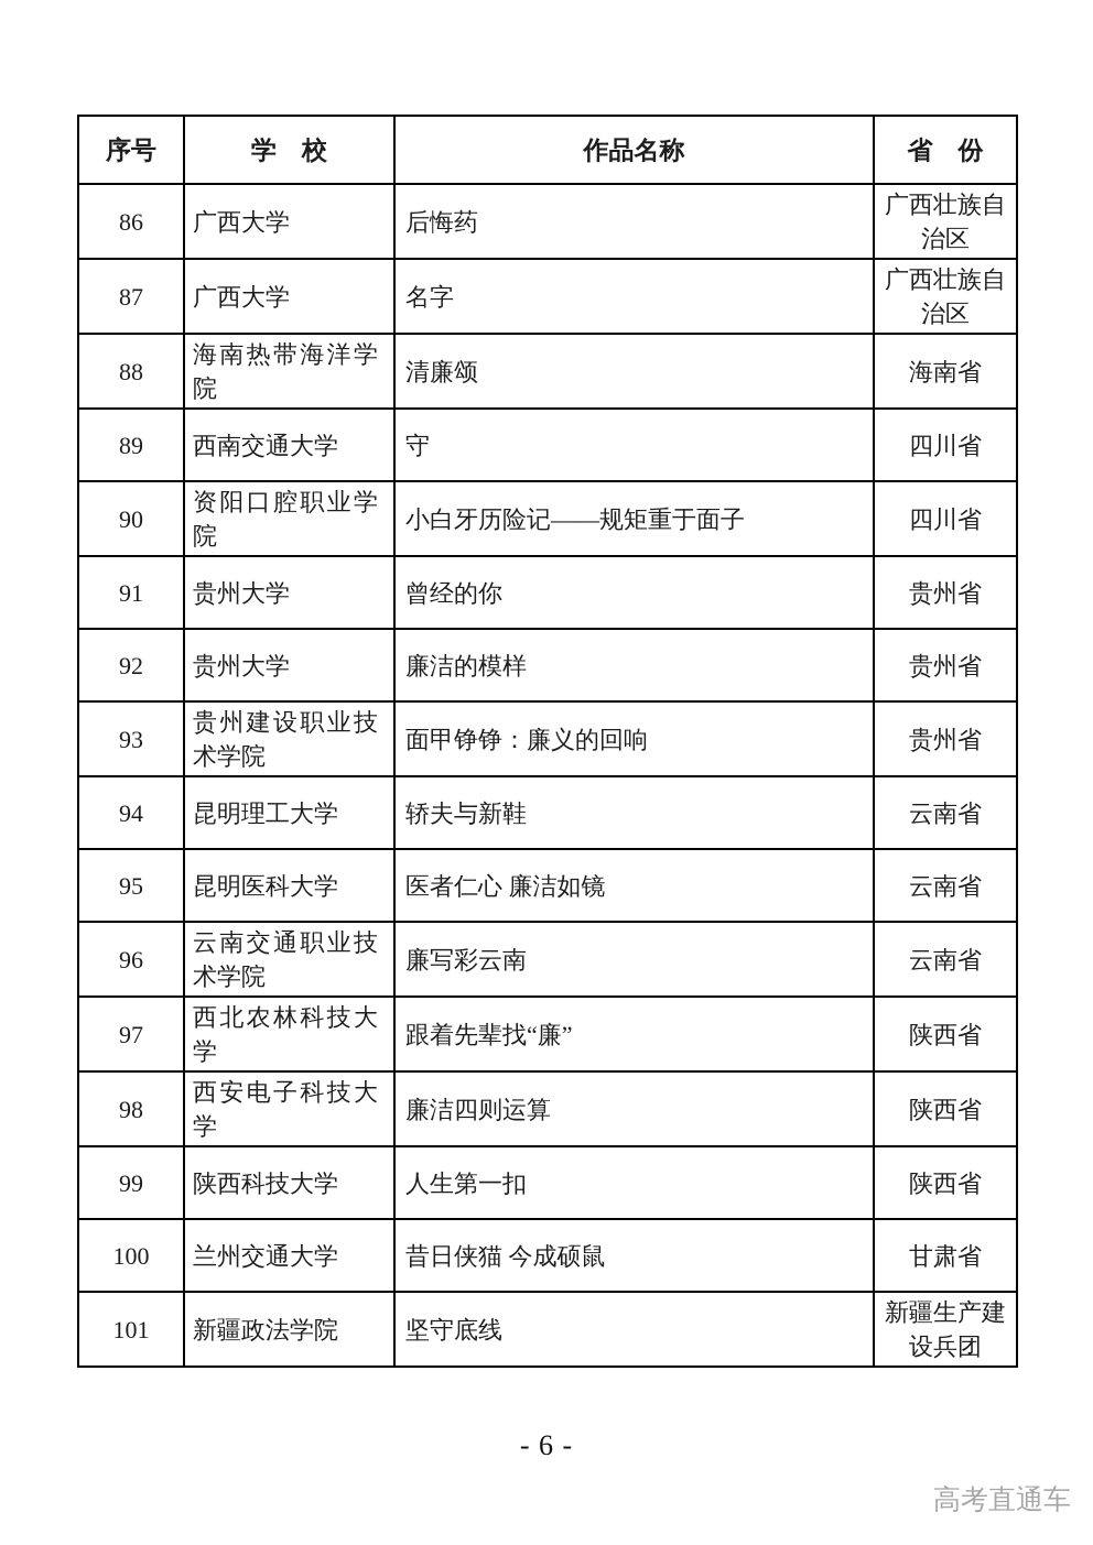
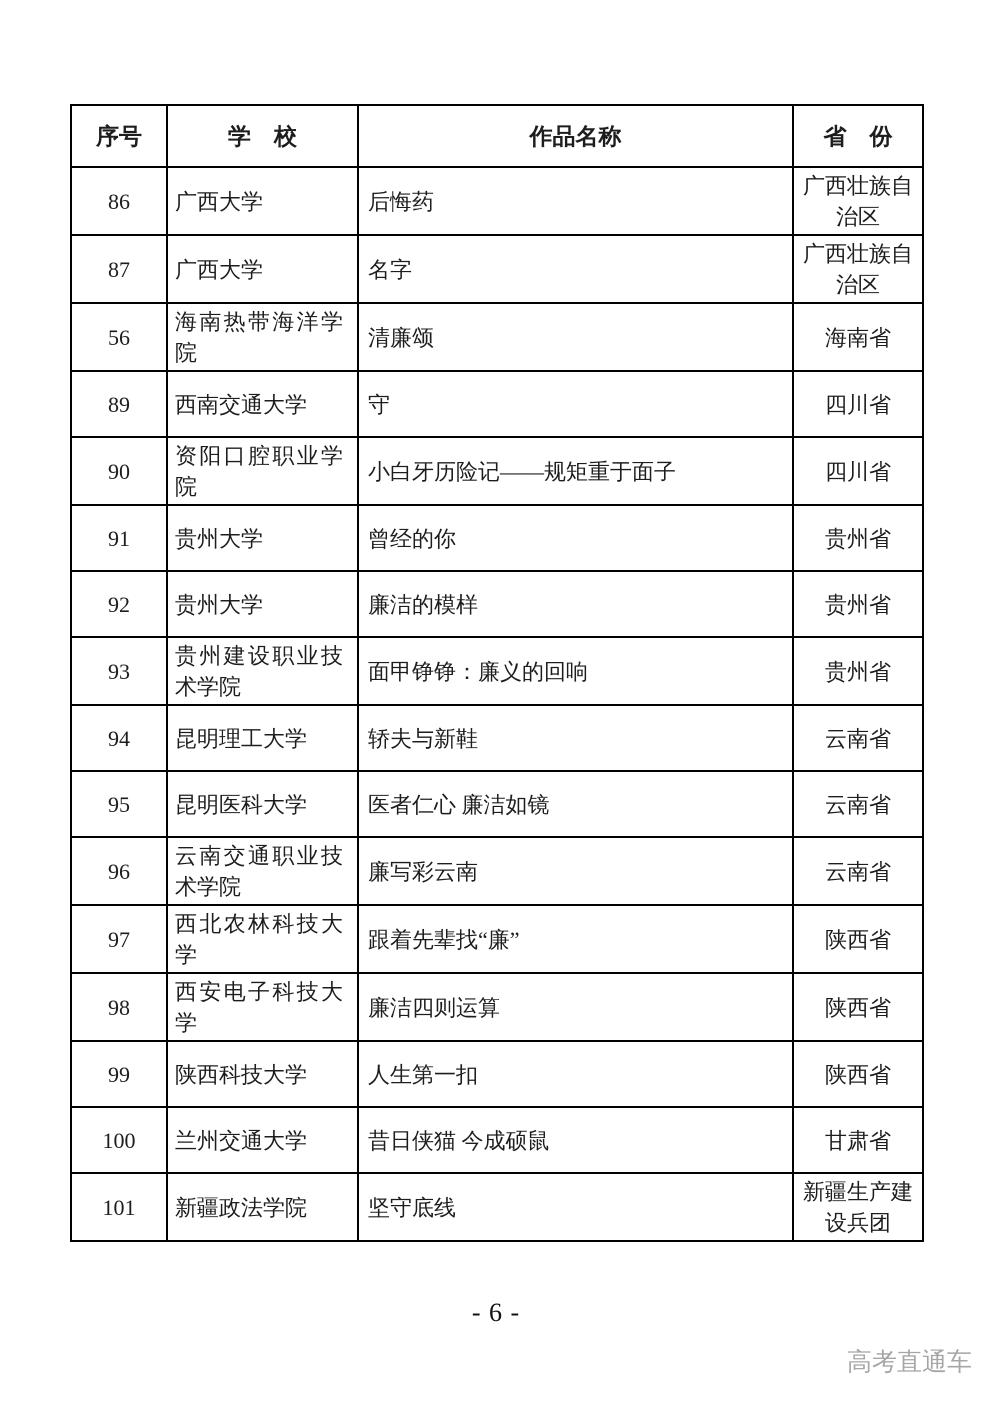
  序号	学 校	作品名称	省 份
  86	广西大学	后悔药	广西壮族自治区
  87	广西大学	名字	广西壮族自治区
- 88	海南热带海洋学院	清廉颂	海南省
+ 56	海南热带海洋学院	清廉颂	海南省
  89	西南交通大学	守	四川省
  90	资阳口腔职业学院	小白牙历险记——规矩重于面子	四川省
  91	贵州大学	曾经的你	贵州省
  92	贵州大学	廉洁的模样	贵州省
  93	贵州建设职业技术学院	面甲铮铮：廉义的回响	贵州省
  94	昆明理工大学	轿夫与新鞋	云南省
  95	昆明医科大学	医者仁心 廉洁如镜	云南省
  96	云南交通职业技术学院	廉写彩云南	云南省
  97	西北农林科技大学	跟着先辈找“廉”	陕西省
  98	西安电子科技大学	廉洁四则运算	陕西省
  99	陕西科技大学	人生第一扣	陕西省
  100	兰州交通大学	昔日侠猫 今成硕鼠	甘肃省
  101	新疆政法学院	坚守底线	新疆生产建设兵团
  - 6 -
  高考直通车
